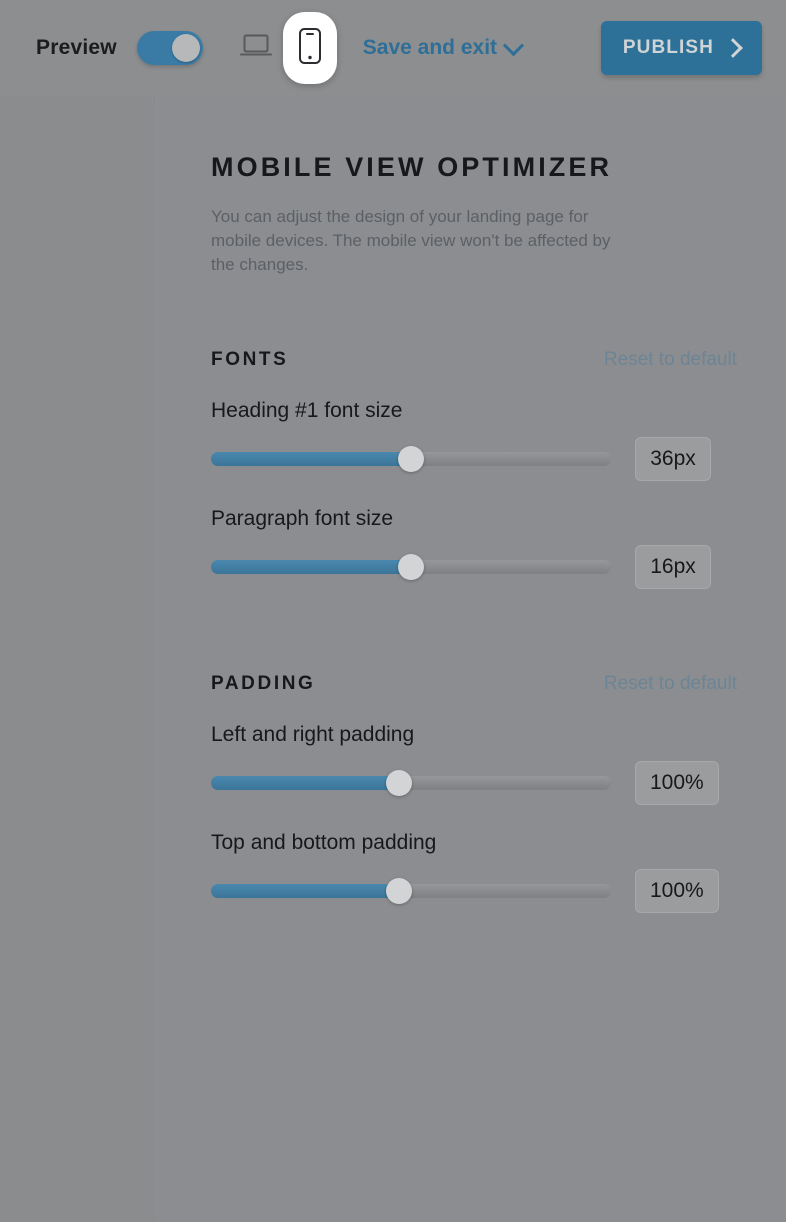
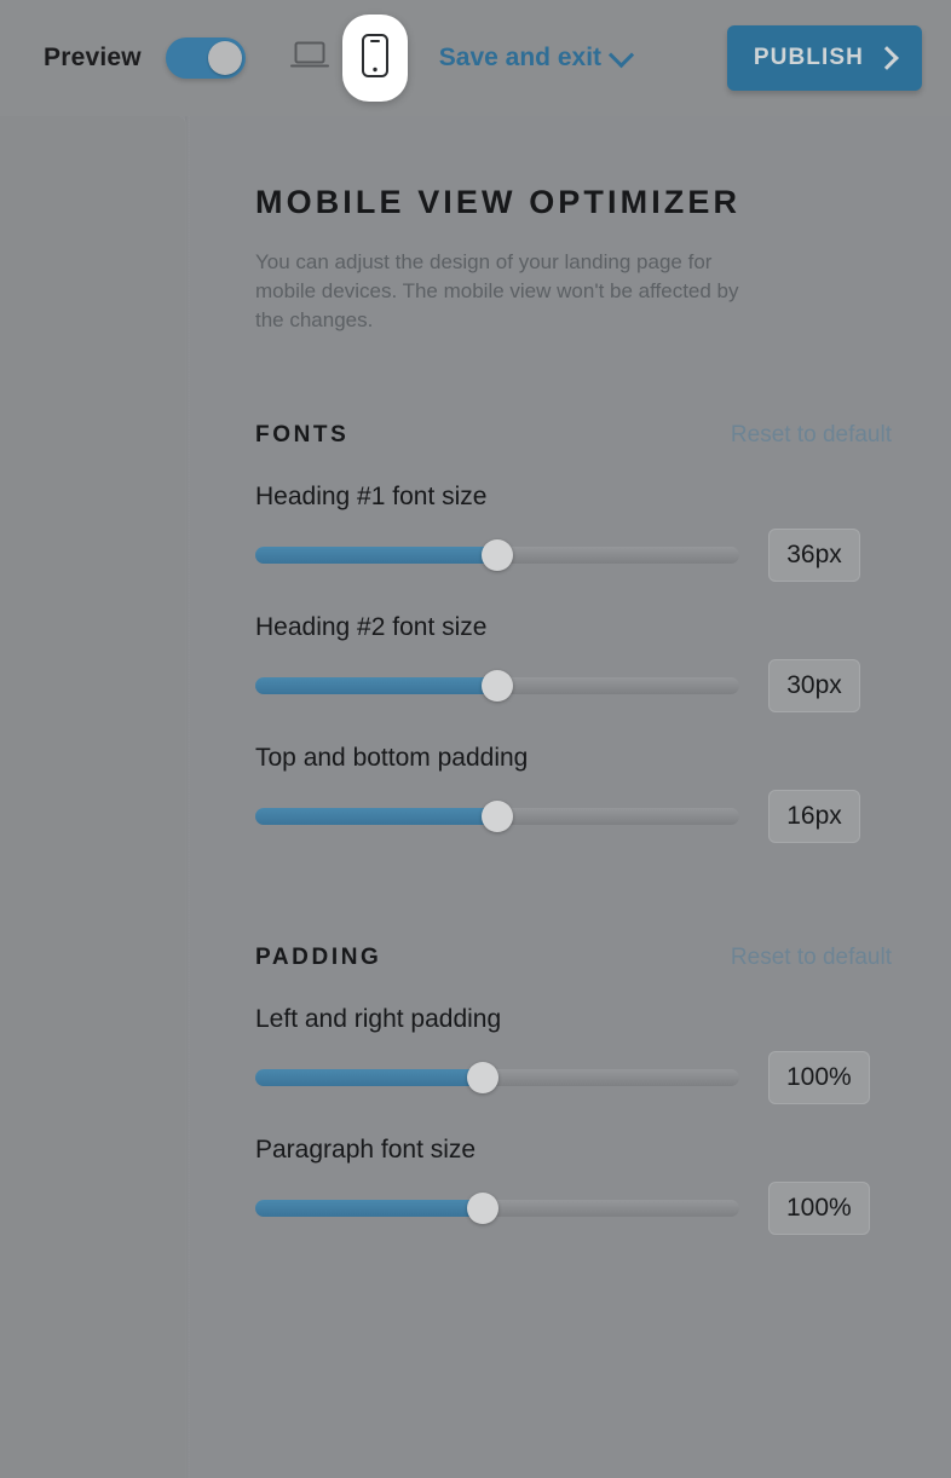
  Preview
  Save and exit
  PUBLISH
  MOBILE VIEW OPTIMIZER
  You can adjust the design of your landing page for mobile devices. The mobile view won't be affected by the changes.
  FONTS
  Reset to default
  Heading #1 font size
  36px
+ Heading #2 font size
+ 30px
- Paragraph font size
+ Top and bottom padding
  16px
  PADDING
  Reset to default
  Left and right padding
  100%
- Top and bottom padding
+ Paragraph font size
  100%
